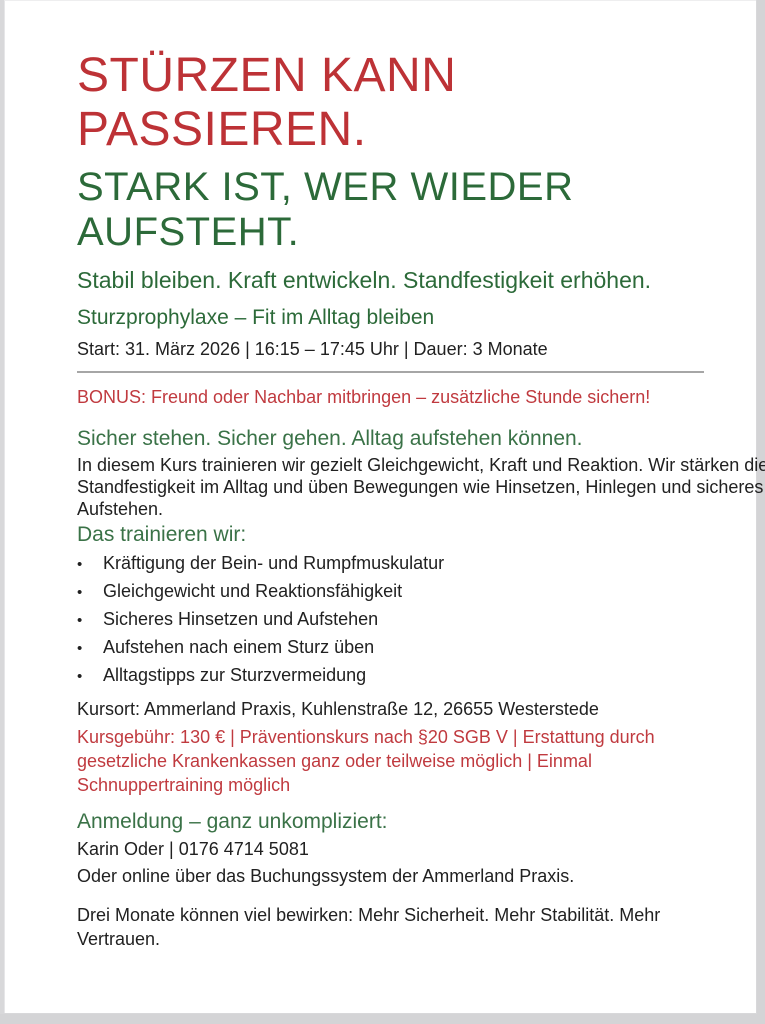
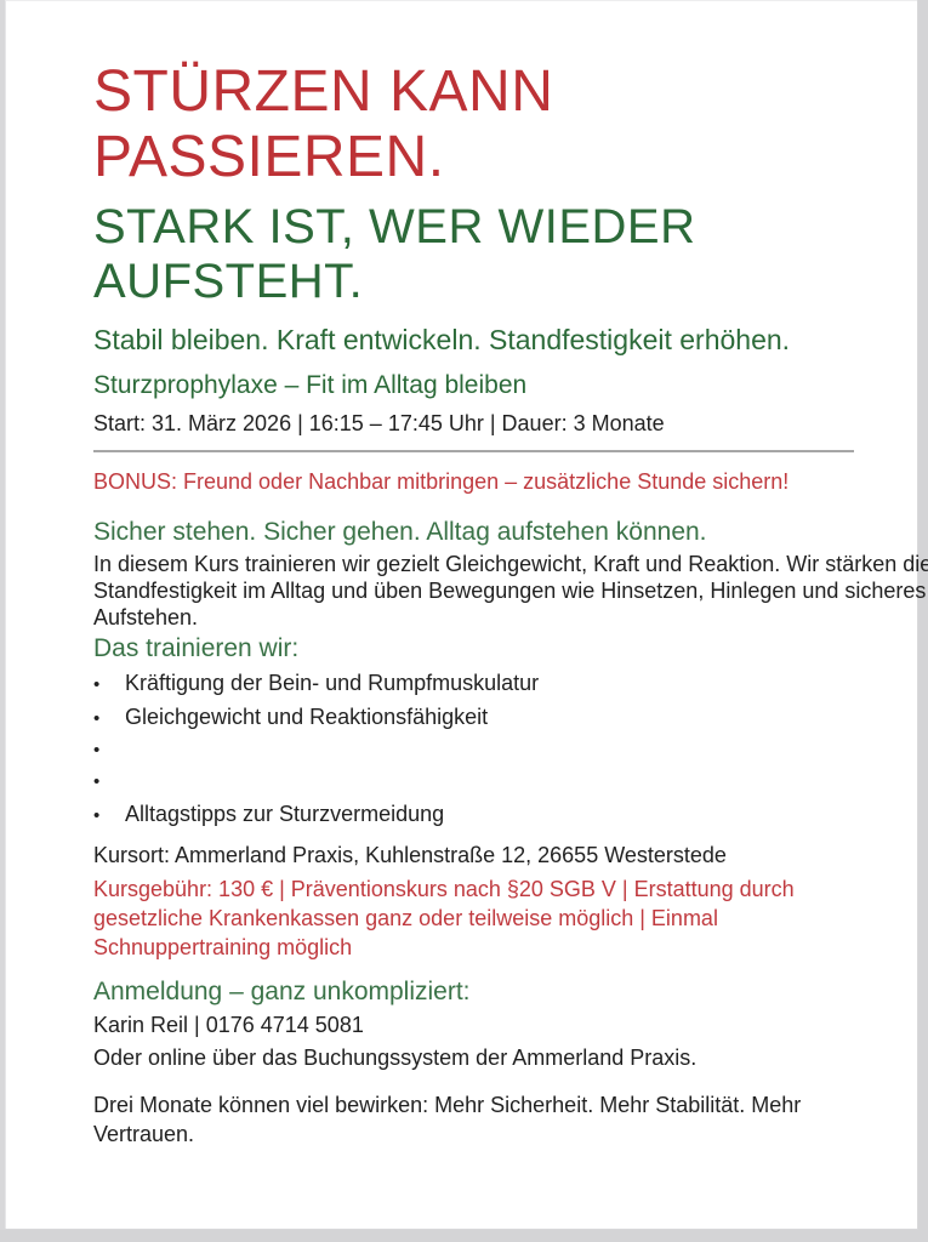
  STÜRZEN KANN
  PASSIEREN.
  STARK IST, WER WIEDER
  AUFSTEHT.
  Stabil bleiben. Kraft entwickeln. Standfestigkeit erhöhen.
  Sturzprophylaxe – Fit im Alltag bleiben
  Start: 31. März 2026 | 16:15 – 17:45 Uhr | Dauer: 3 Monate
  BONUS: Freund oder Nachbar mitbringen – zusätzliche Stunde sichern!
  Sicher stehen. Sicher gehen. Alltag aufstehen können.
  In diesem Kurs trainieren wir gezielt Gleichgewicht, Kraft und Reaktion. Wir stärken die
  Standfestigkeit im Alltag und üben Bewegungen wie Hinsetzen, Hinlegen und sicheres
  Aufstehen.
  Das trainieren wir:
  •
  Kräftigung der Bein- und Rumpfmuskulatur
  •
  Gleichgewicht und Reaktionsfähigkeit
  •
- Sicheres Hinsetzen und Aufstehen
  •
- Aufstehen nach einem Sturz üben
  •
  Alltagstipps zur Sturzvermeidung
  Kursort: Ammerland Praxis, Kuhlenstraße 12, 26655 Westerstede
  Kursgebühr: 130 € | Präventionskurs nach §20 SGB V | Erstattung durch
  gesetzliche Krankenkassen ganz oder teilweise möglich | Einmal
  Schnuppertraining möglich
  Anmeldung – ganz unkompliziert:
- Karin Oder | 0176 4714 5081
+ Karin Reil | 0176 4714 5081
  Oder online über das Buchungssystem der Ammerland Praxis.
  Drei Monate können viel bewirken: Mehr Sicherheit. Mehr Stabilität. Mehr
  Vertrauen.
